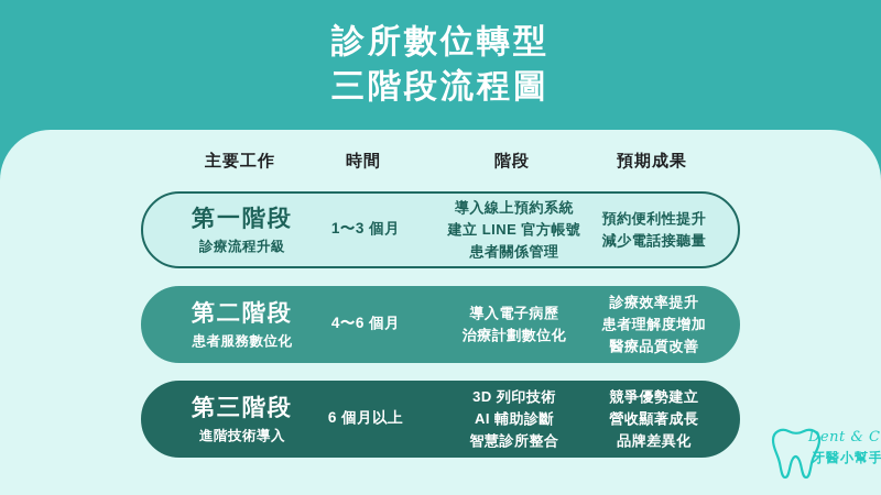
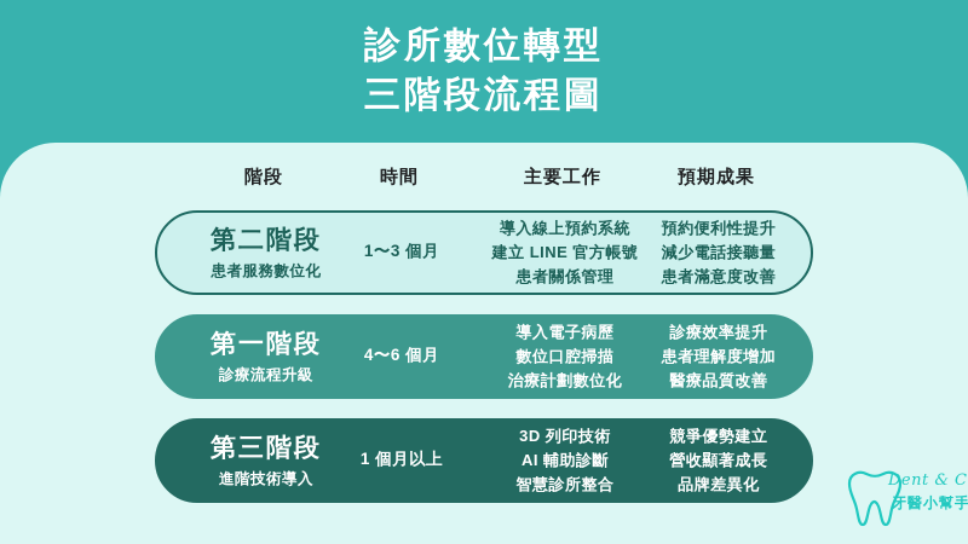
  診所數位轉型
  三階段流程圖
- 主要工作
+ 階段
  時間
- 階段
+ 主要工作
  預期成果
- 第一階段
+ 第二階段
- 診療流程升級
+ 患者服務數位化
  1〜3 個月
  導入線上預約系統
  建立 LINE 官方帳號
  患者關係管理
  預約便利性提升
  減少電話接聽量
+ 患者滿意度改善
- 第二階段
+ 第一階段
- 患者服務數位化
+ 診療流程升級
  4〜6 個月
  導入電子病歷
+ 數位口腔掃描
  治療計劃數位化
  診療效率提升
  患者理解度增加
  醫療品質改善
  第三階段
  進階技術導入
- 6 個月以上
+ 1 個月以上
  3D 列印技術
  AI 輔助診斷
  智慧診所整合
  競爭優勢建立
  營收顯著成長
  品牌差異化
  Dent & C
  牙醫小幫手
